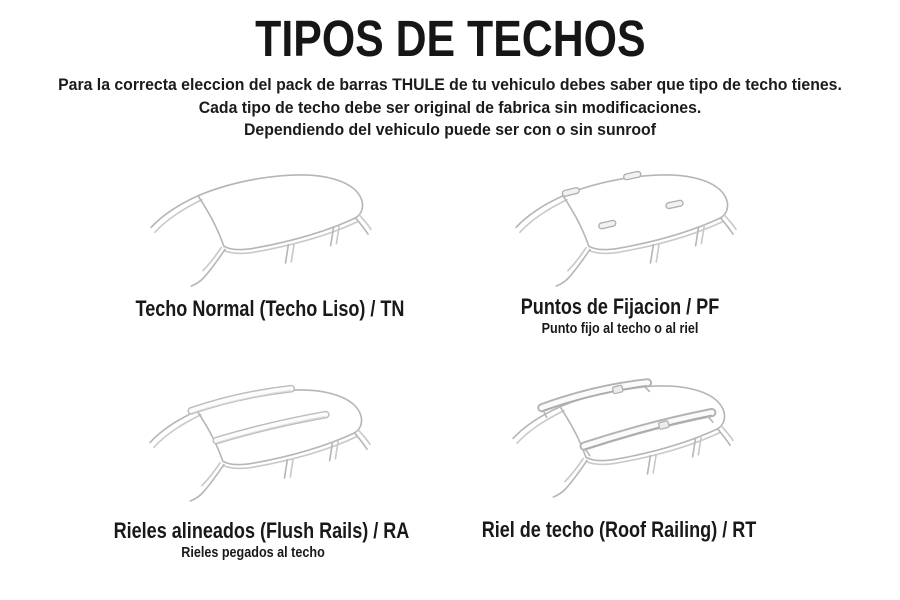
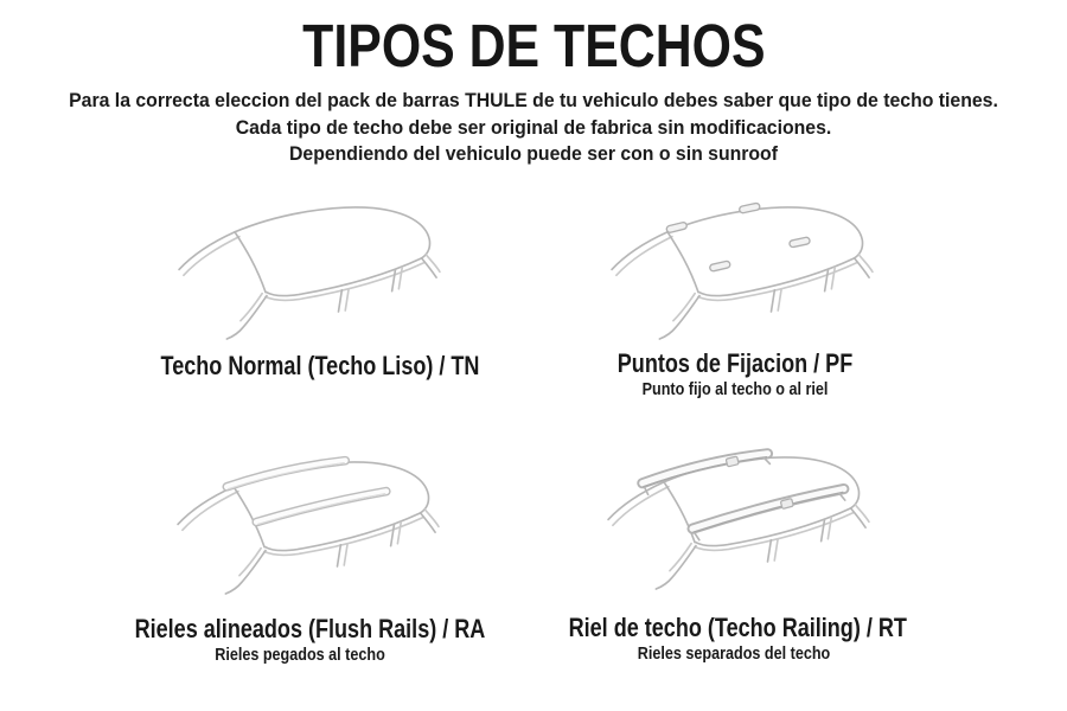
  TIPOS DE TECHOS
  Para la correcta eleccion del pack de barras THULE de tu vehiculo debes saber que tipo de techo tienes.
  Cada tipo de techo debe ser original de fabrica sin modificaciones.
  Dependiendo del vehiculo puede ser con o sin sunroof
  Techo Normal (Techo Liso) / TN
  Puntos de Fijacion / PF
  Punto fijo al techo o al riel
  Rieles alineados (Flush Rails) / RA
  Rieles pegados al techo
- Riel de techo (Roof Railing) / RT
+ Riel de techo (Techo Railing) / RT
+ Rieles separados del techo
